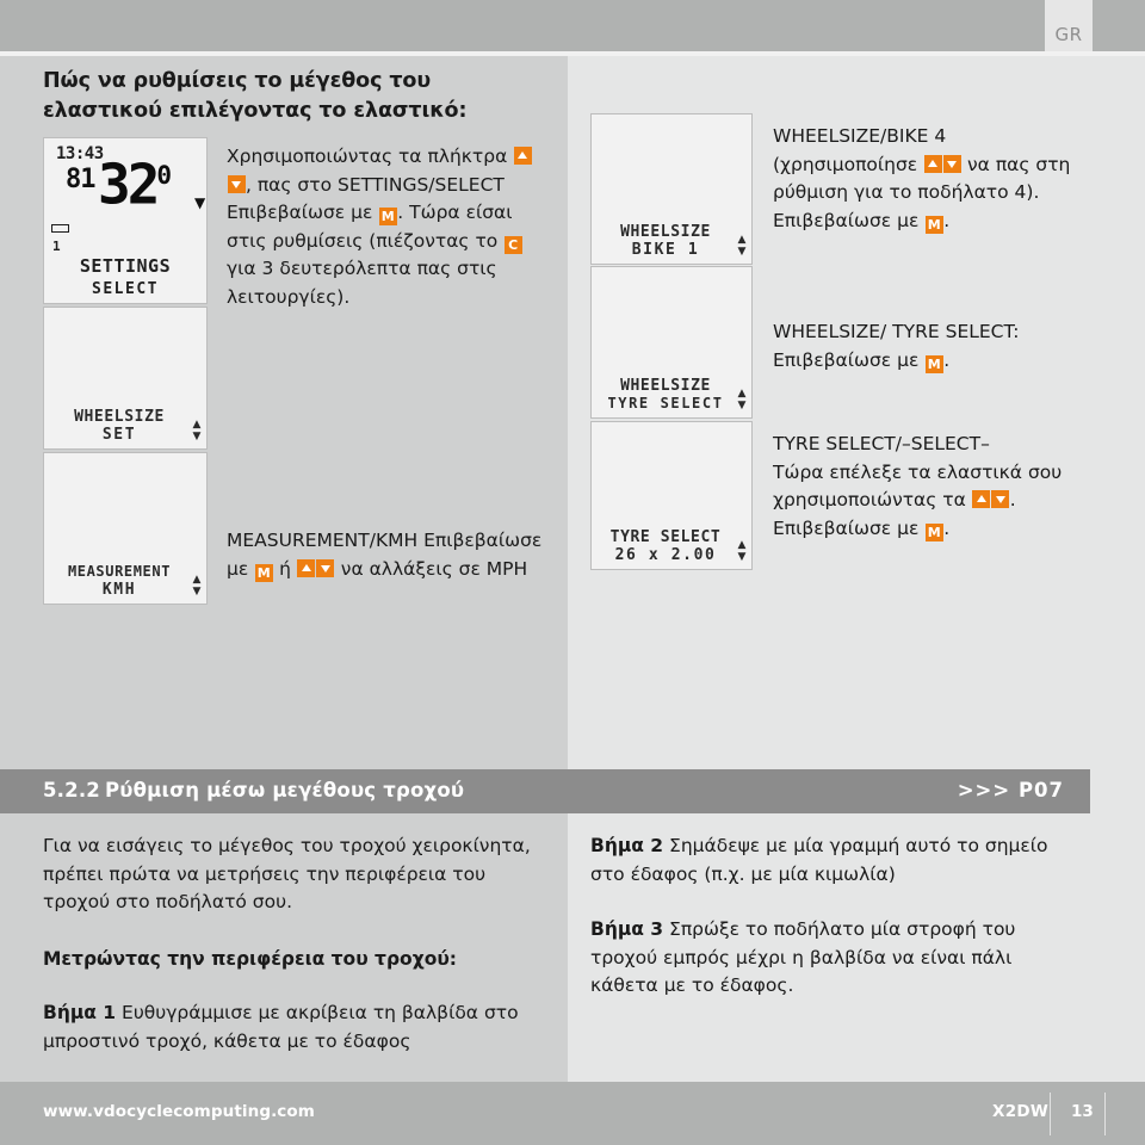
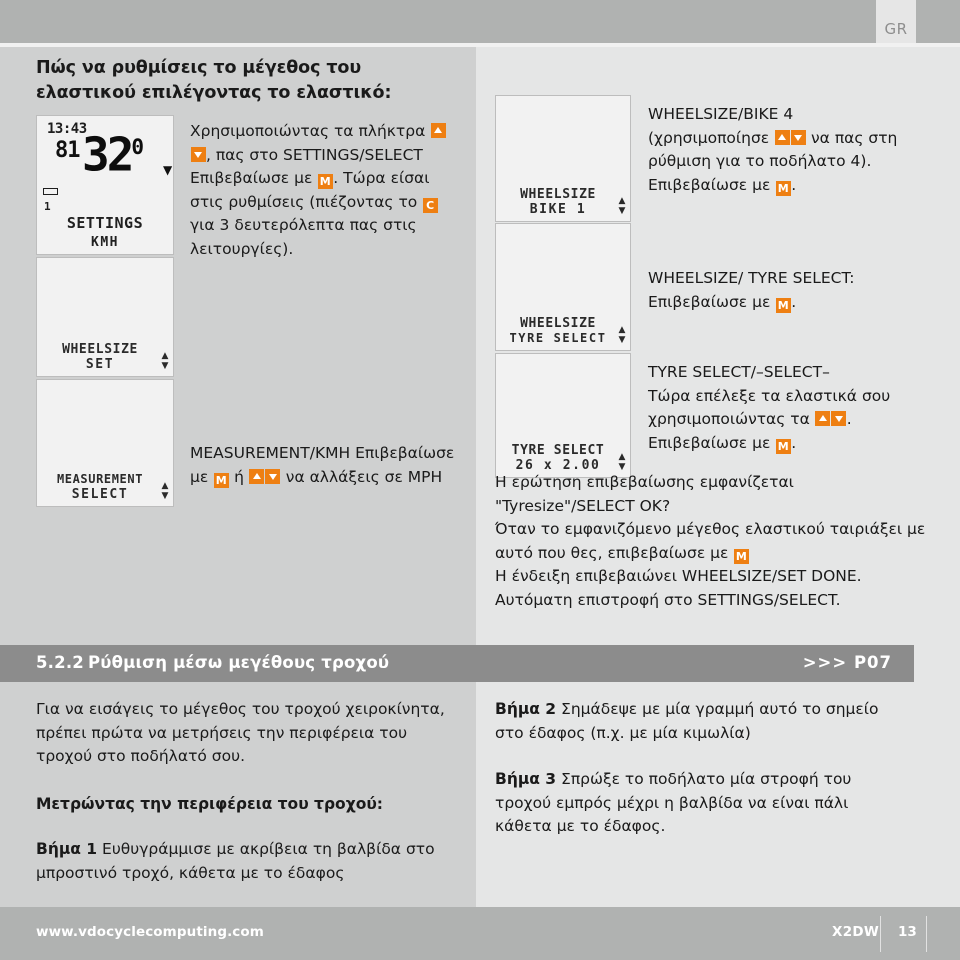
  GR
  Πώς να ρυθμίσεις το μέγεθος του ελαστικού επιλέγοντας το ελαστικό:
  13:43
  81
  320
  ▼
  1
  SETTINGS
- SELECT
+ KMH
  WHEELSIZE
  SET
  ▲
  ▼
  MEASUREMENT
- KMH
+ SELECT
  ▲
  ▼
  Χρησιμοποιώντας τα πλήκτρα , πας στο SETTINGS/SELECT Επιβεβαίωσε με M . Τώρα είσαι στις ρυθμίσεις (πιέζοντας το C για 3 δευτερόλεπτα πας στις λειτουργίες).
  MEASUREMENT/KMH Επιβεβαίωσε με M ή να αλλάξεις σε MPH
  WHEELSIZE
  BIKE 1
  ▲
  ▼
  WHEELSIZE
  TYRE SELECT
  ▲
  ▼
  TYRE SELECT
  26 x 2.00
  ▲
  ▼
  WHEELSIZE/BIKE 4
  (χρησιμοποίησε να πας στη ρύθμιση για το ποδήλατο 4).
  Επιβεβαίωσε με M .
  WHEELSIZE/ TYRE SELECT:
  Επιβεβαίωσε με M .
  TYRE SELECT/–SELECT–
  Τώρα επέλεξε τα ελαστικά σου χρησιμοποιώντας τα .
  Επιβεβαίωσε με M .
+ Η ερώτηση επιβεβαίωσης εμφανίζεται
+ "Tyresize"/SELECT OK?
+ Όταν το εμφανιζόμενο μέγεθος ελαστικού ταιριάξει με αυτό που θες, επιβεβαίωσε με M
+ Η ένδειξη επιβεβαιώνει WHEELSIZE/SET DONE.
+ Αυτόματη επιστροφή στο SETTINGS/SELECT.
  5.2.2
  Ρύθμιση μέσω μεγέθους τροχού
  >>> P07
  Για να εισάγεις το μέγεθος του τροχού χειροκίνητα, πρέπει πρώτα να μετρήσεις την περιφέρεια του τροχού στο ποδήλατό σου.
  Μετρώντας την περιφέρεια του τροχού:
  Βήμα 1 Ευθυγράμμισε με ακρίβεια τη βαλβίδα στο μπροστινό τροχό, κάθετα με το έδαφος
  Βήμα 2 Σημάδεψε με μία γραμμή αυτό το σημείο στο έδαφος (π.χ. με μία κιμωλία)
  Βήμα 3 Σπρώξε το ποδήλατο μία στροφή του τροχού εμπρός μέχρι η βαλβίδα να είναι πάλι κάθετα με το έδαφος.
  www.vdocyclecomputing.com
  X2DW
  13
